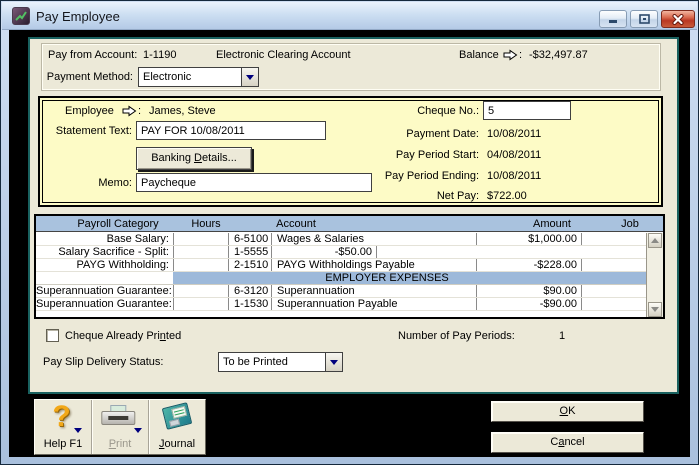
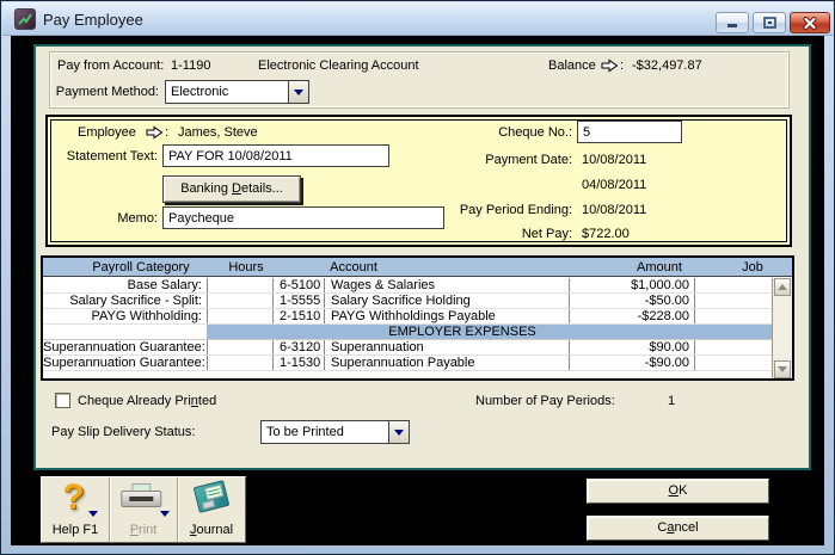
  Pay Employee
  Pay from Account:
  1-1190
  Electronic Clearing Account
  Balance
  :
  -$32,497.87
  Payment Method:
  Electronic
  Employee
  :
  James, Steve
  Statement Text:
  PAY FOR 10/08/2011
  Banking Details...
  Memo:
  Paycheque
  Cheque No.:
  5
  Payment Date:
  10/08/2011
- Pay Period Start:
  04/08/2011
  Pay Period Ending:
  10/08/2011
  Net Pay:
  $722.00
  Payroll Category
  Hours
  Account
  Amount
  Job
  Base Salary:
  6-5100
  Wages & Salaries
  $1,000.00
  Salary Sacrifice - Split:
  1-5555
+ Salary Sacrifice Holding
  -$50.00
  PAYG Withholding:
  2-1510
  PAYG Withholdings Payable
  -$228.00
  EMPLOYER EXPENSES
  Superannuation Guarantee:
  6-3120
  Superannuation
  $90.00
  Superannuation Guarantee:
  1-1530
  Superannuation Payable
  -$90.00
  Cheque Already Printed
  Number of Pay Periods:
  1
  Pay Slip Delivery Status:
  To be Printed
  ?
  Help F1
  Print
  Journal
  OK
  Cancel
